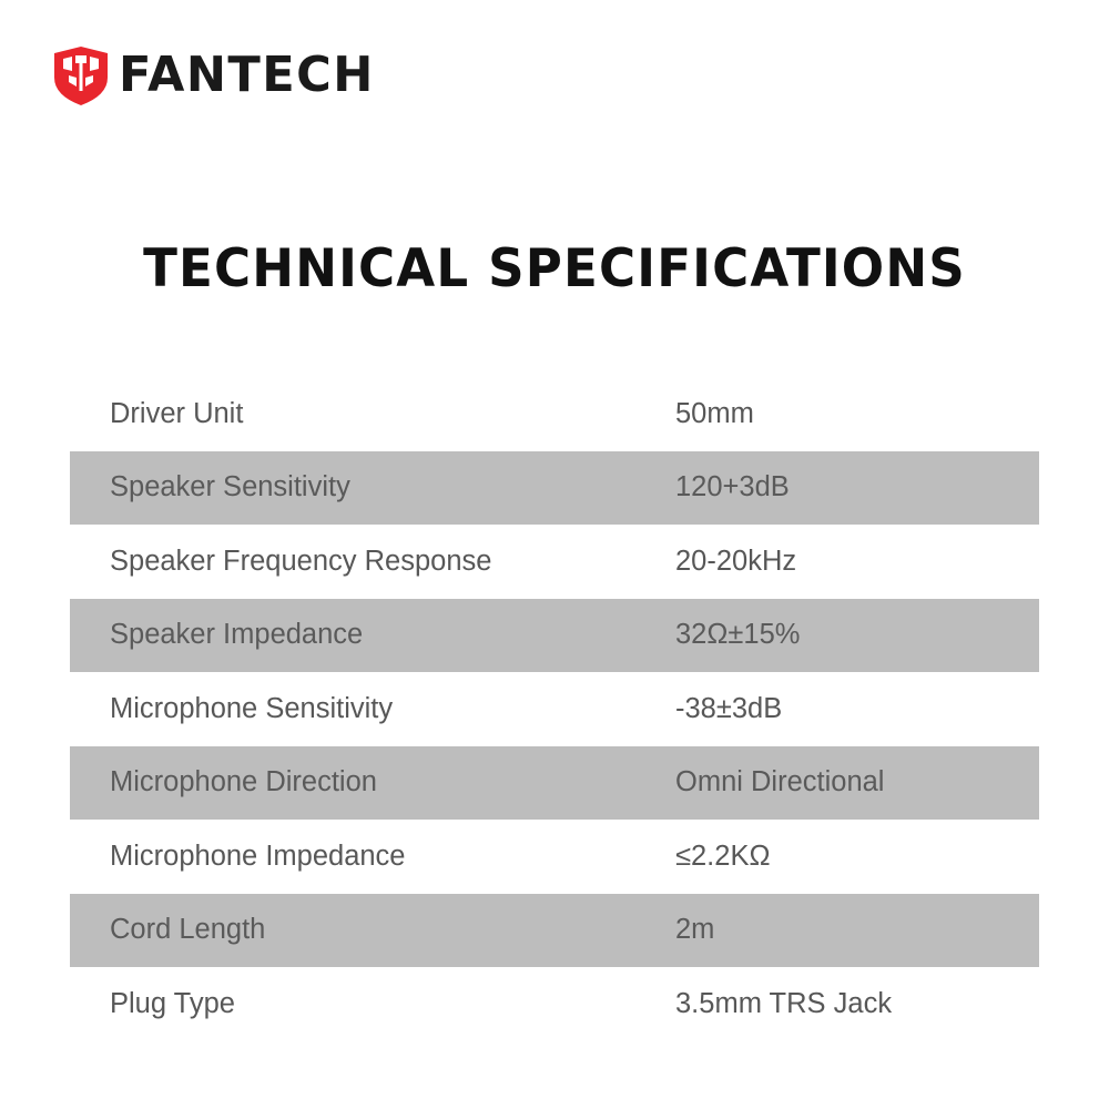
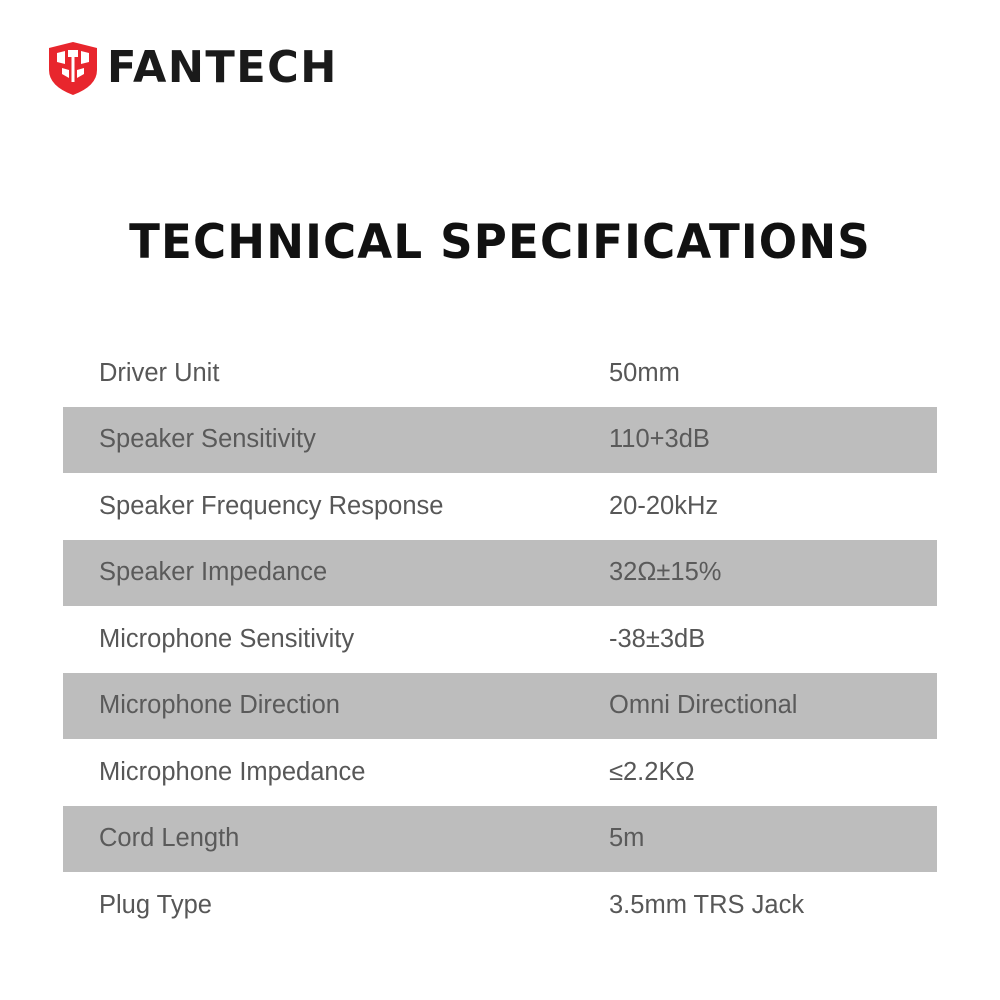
  FANTECH
  TECHNICAL SPECIFICATIONS
  Driver Unit
  50mm
  Speaker Sensitivity
- 120+3dB
+ 110+3dB
  Speaker Frequency Response
  20-20kHz
  Speaker Impedance
  32Ω±15%
  Microphone Sensitivity
  -38±3dB
  Microphone Direction
  Omni Directional
  Microphone Impedance
  ≤2.2KΩ
  Cord Length
- 2m
+ 5m
  Plug Type
  3.5mm TRS Jack
